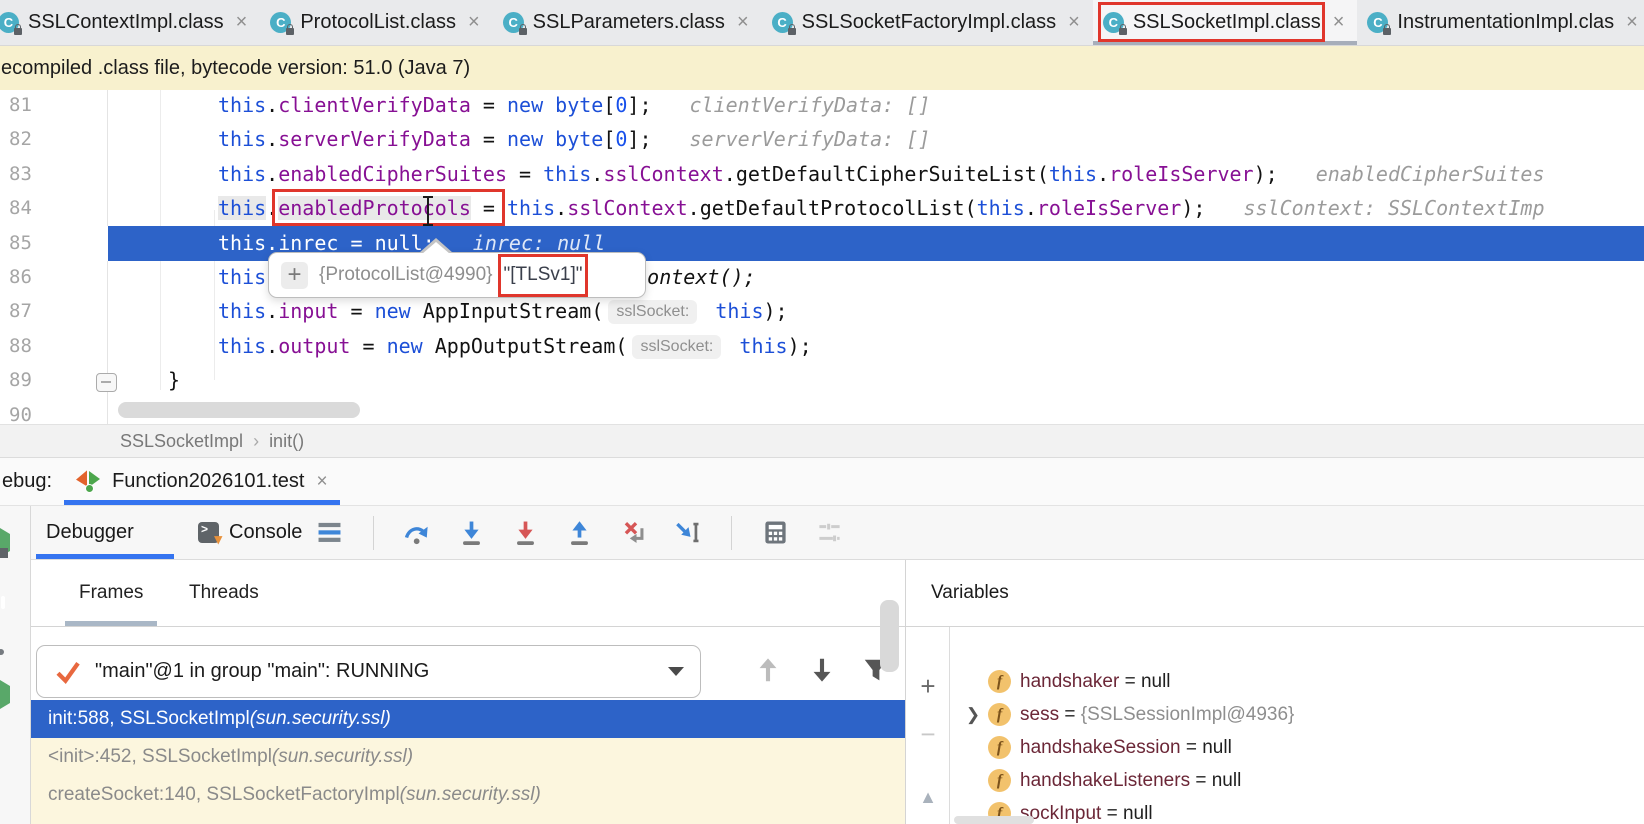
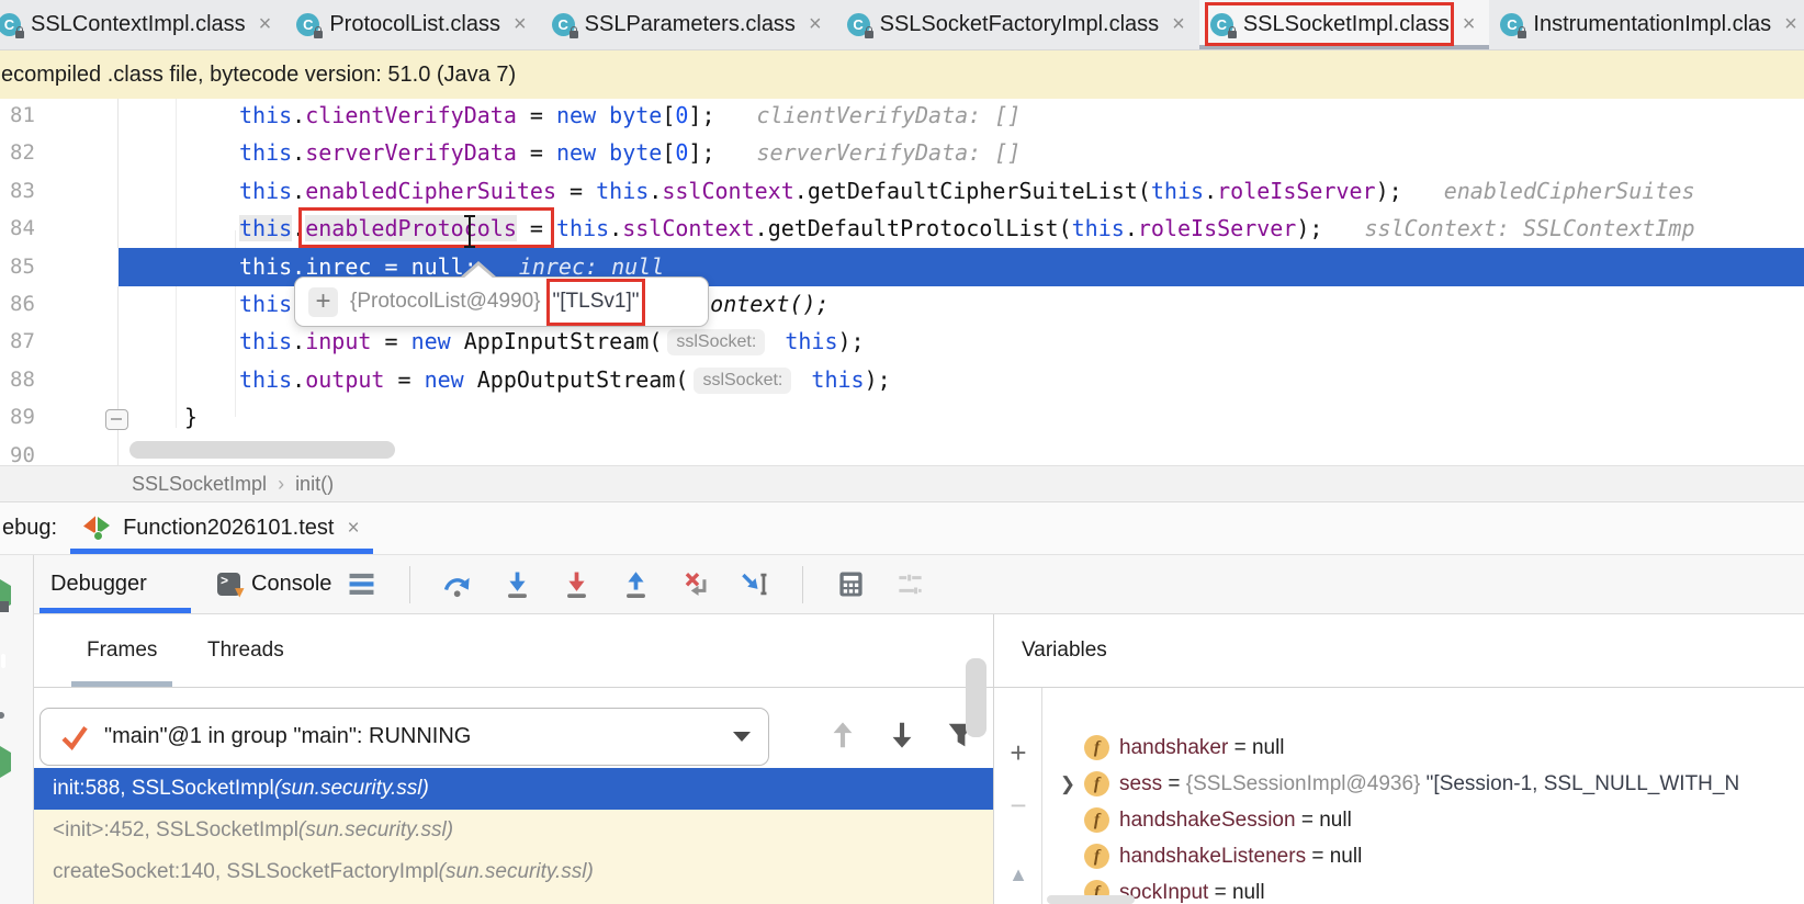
  C
  SSLContextImpl.class
  ×
  C
  ProtocolList.class
  ×
  C
  SSLParameters.class
  ×
  C
  SSLSocketFactoryImpl.class
  ×
  ×
  C
  InstrumentationImpl.clas
  ×
  ecompiled .class file, bytecode version: 51.0 (Java 7)
  81
  this.clientVerifyData = new byte[0]; clientVerifyData: []
  82
  this.serverVerifyData = new byte[0]; serverVerifyData: []
  83
  this.enabledCipherSuites = this.sslContext.getDefaultCipherSuiteList(this.roleIsServer); enabledCipherSuites
  84
  this.enabledProtools = this.sslContext.getDefaultProtocolList(this.roleIsServer); sslContext: SSLContextImp
  85
  this.inrec = null; inrec: null
  86
  this ontext();
  87
  this.input = new AppInputStream( sslSocket: this);
  88
  this.output = new AppOutputStream( sslSocket: this);
  89
  }
  90
  +
  {ProtocolList@4990}
  "[TLSv1]"
  SSLSocketImpl
  ›
  init()
  ebug:
  Function2026101.test
  ×
  Debugger
  ▾
  Console
  Frames
  Threads
  "main"@1 in group "main": RUNNING
  init:588, SSLSocketImpl
  (sun.security.ssl)
  <init>:452, SSLSocketImpl
  (sun.security.ssl)
  createSocket:140, SSLSocketFactoryImpl
  (sun.security.ssl)
  Variables
  +
  −
  ▲
  f
  handshaker
  =
  null
  ❯
  f
  sess
  =
  {SSLSessionImpl@4936}
+ "[Session-1, SSL_NULL_WITH_N
  f
  handshakeSession
  =
  null
  f
  handshakeListeners
  =
  null
  f
  sockInput
  =
  null
